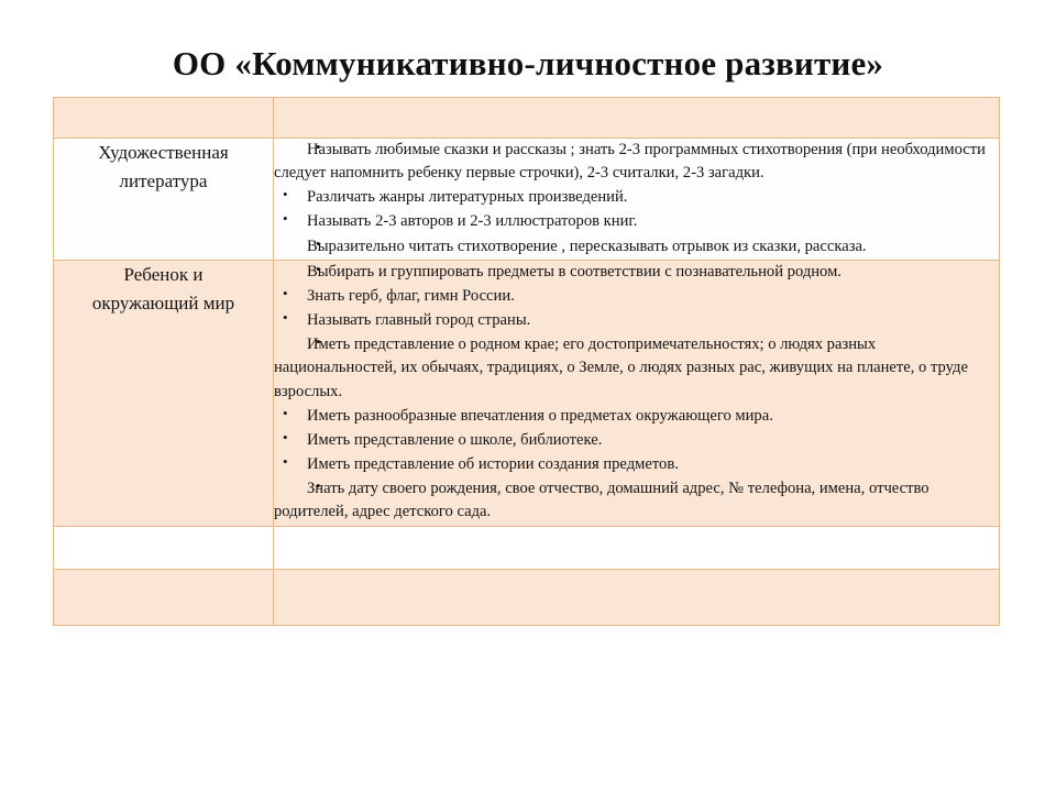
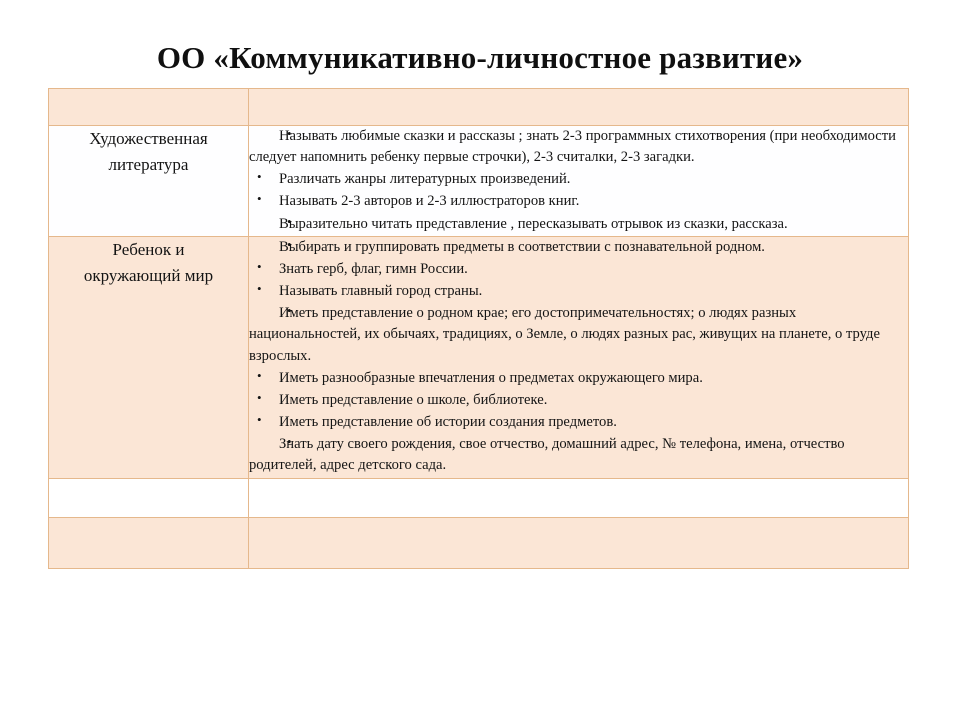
  ОО «Коммуникативно-личностное развитие»
- Художественная литература	Называть любимые сказки и рассказы ; знать 2-3 программных стихотворения (при необходимости следует напомнить ребенку первые строчки), 2-3 считалки, 2-3 загадки. Различать жанры литературных произведений. Называть 2-3 авторов и 2-3 иллюстраторов книг. Выразительно читать стихотворение , пересказывать отрывок из сказки, рассказа.
+ Художественная литература	Называть любимые сказки и рассказы ; знать 2-3 программных стихотворения (при необходимости следует напомнить ребенку первые строчки), 2-3 считалки, 2-3 загадки. Различать жанры литературных произведений. Называть 2-3 авторов и 2-3 иллюстраторов книг. Выразительно читать представление , пересказывать отрывок из сказки, рассказа.
  Ребенок и окружающий мир	Выбирать и группировать предметы в соответствии с познавательной родном. Знать герб, флаг, гимн России. Называть главный город страны. Иметь представление о родном крае; его достопримечательностях; о людях разных национальностей, их обычаях, традициях, о Земле, о людях разных рас, живущих на планете, о труде взрослых. Иметь разнообразные впечатления о предметах окружающего мира. Иметь представление о школе, библиотеке. Иметь представление об истории создания предметов. Знать дату своего рождения, свое отчество, домашний адрес, № телефона, имена, отчество родителей, адрес детского сада.
